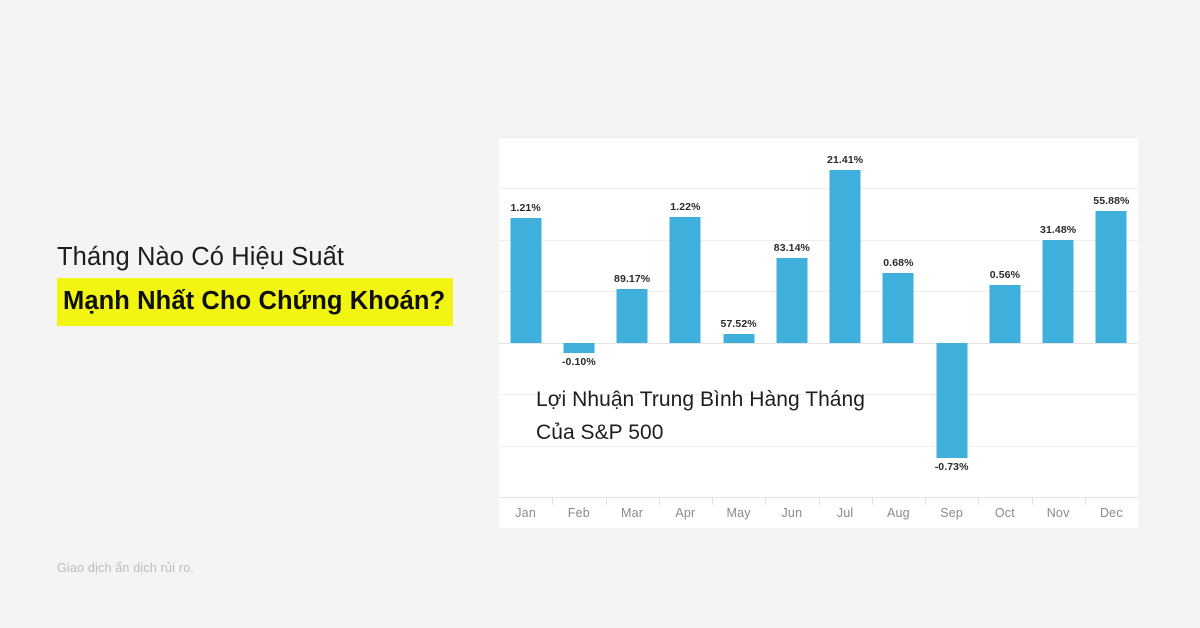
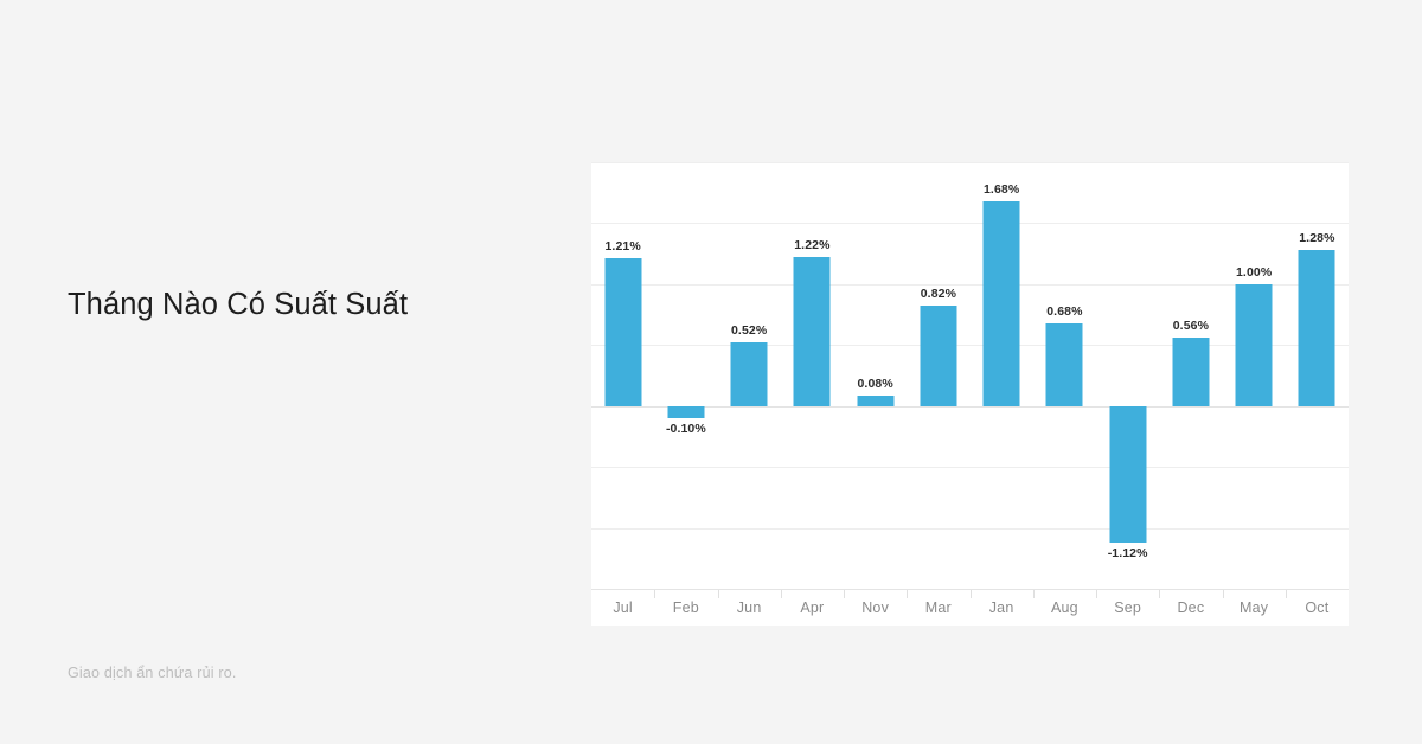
- Tháng Nào Có Hiệu Suất
+ Tháng Nào Có Suất Suất
- Mạnh Nhất Cho Chứng Khoán?
- Giao dịch ẩn dịch rủi ro.
+ Giao dịch ẩn chứa rủi ro.
  1.21%
  -0.10%
- 89.17%
+ 0.52%
  1.22%
- 57.52%
+ 0.08%
- 83.14%
+ 0.82%
- 21.41%
+ 1.68%
  0.68%
- -0.73%
+ -1.12%
  0.56%
- 31.48%
+ 1.00%
- 55.88%
+ 1.28%
- Jan
+ Jul
  Feb
- Mar
+ Jun
  Apr
- May
+ Nov
- Jun
+ Mar
- Jul
+ Jan
  Aug
  Sep
- Oct
+ Dec
- Nov
+ May
- Dec
+ Oct
- Lợi Nhuận Trung Bình Hàng Tháng
- Của S&P 500
